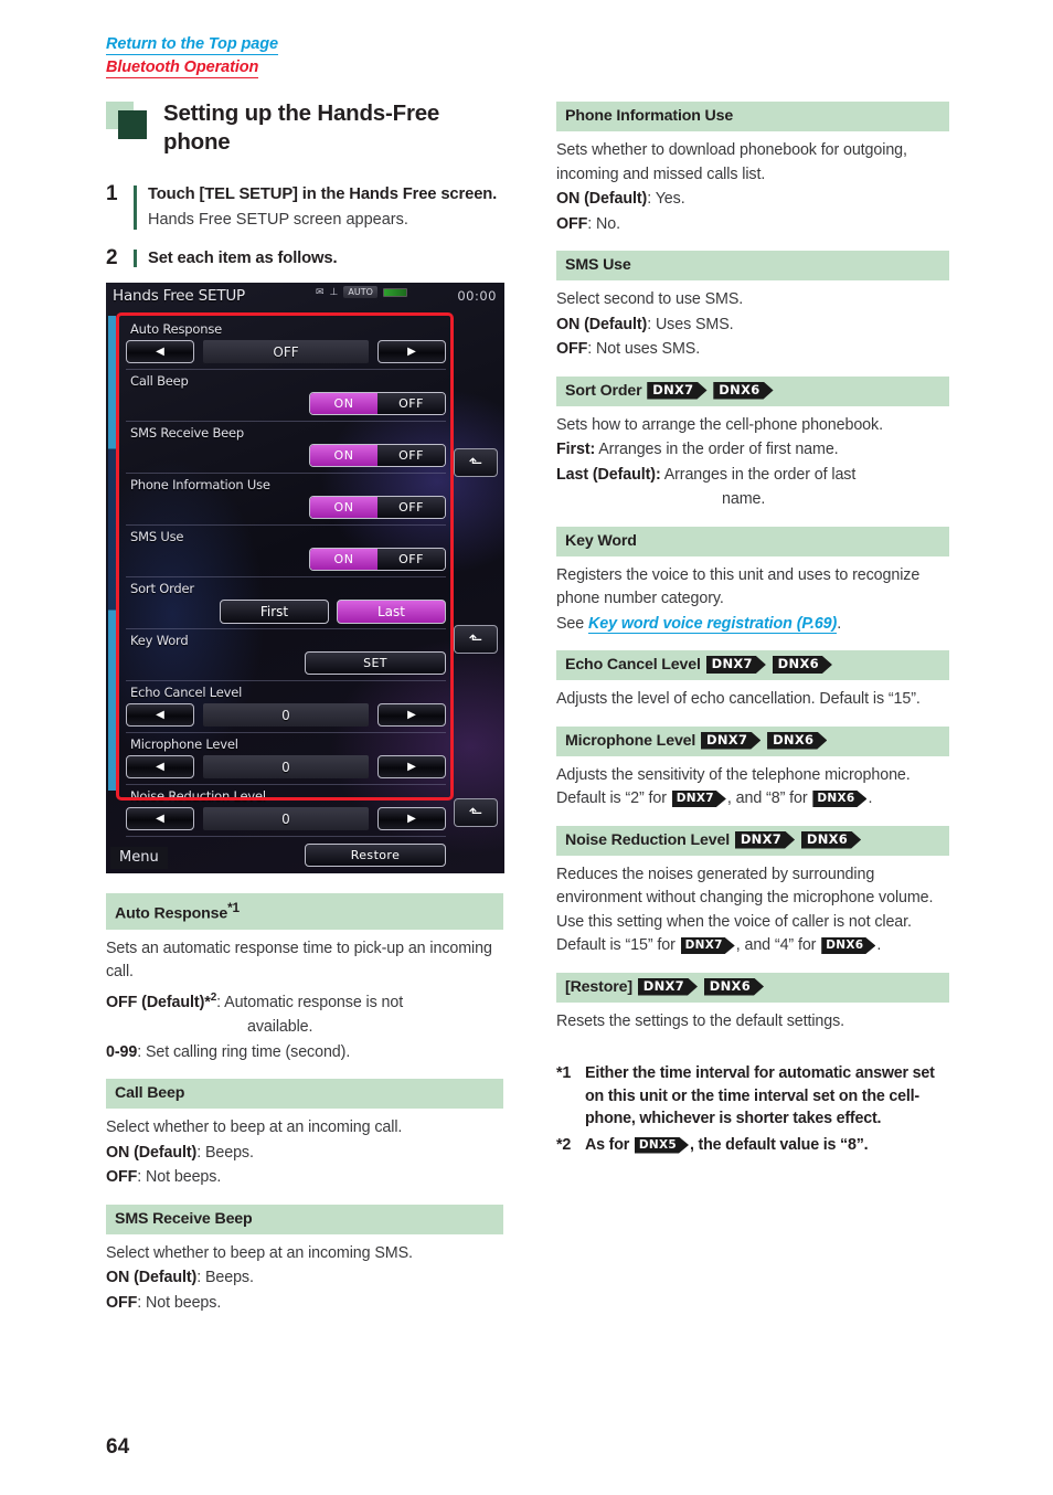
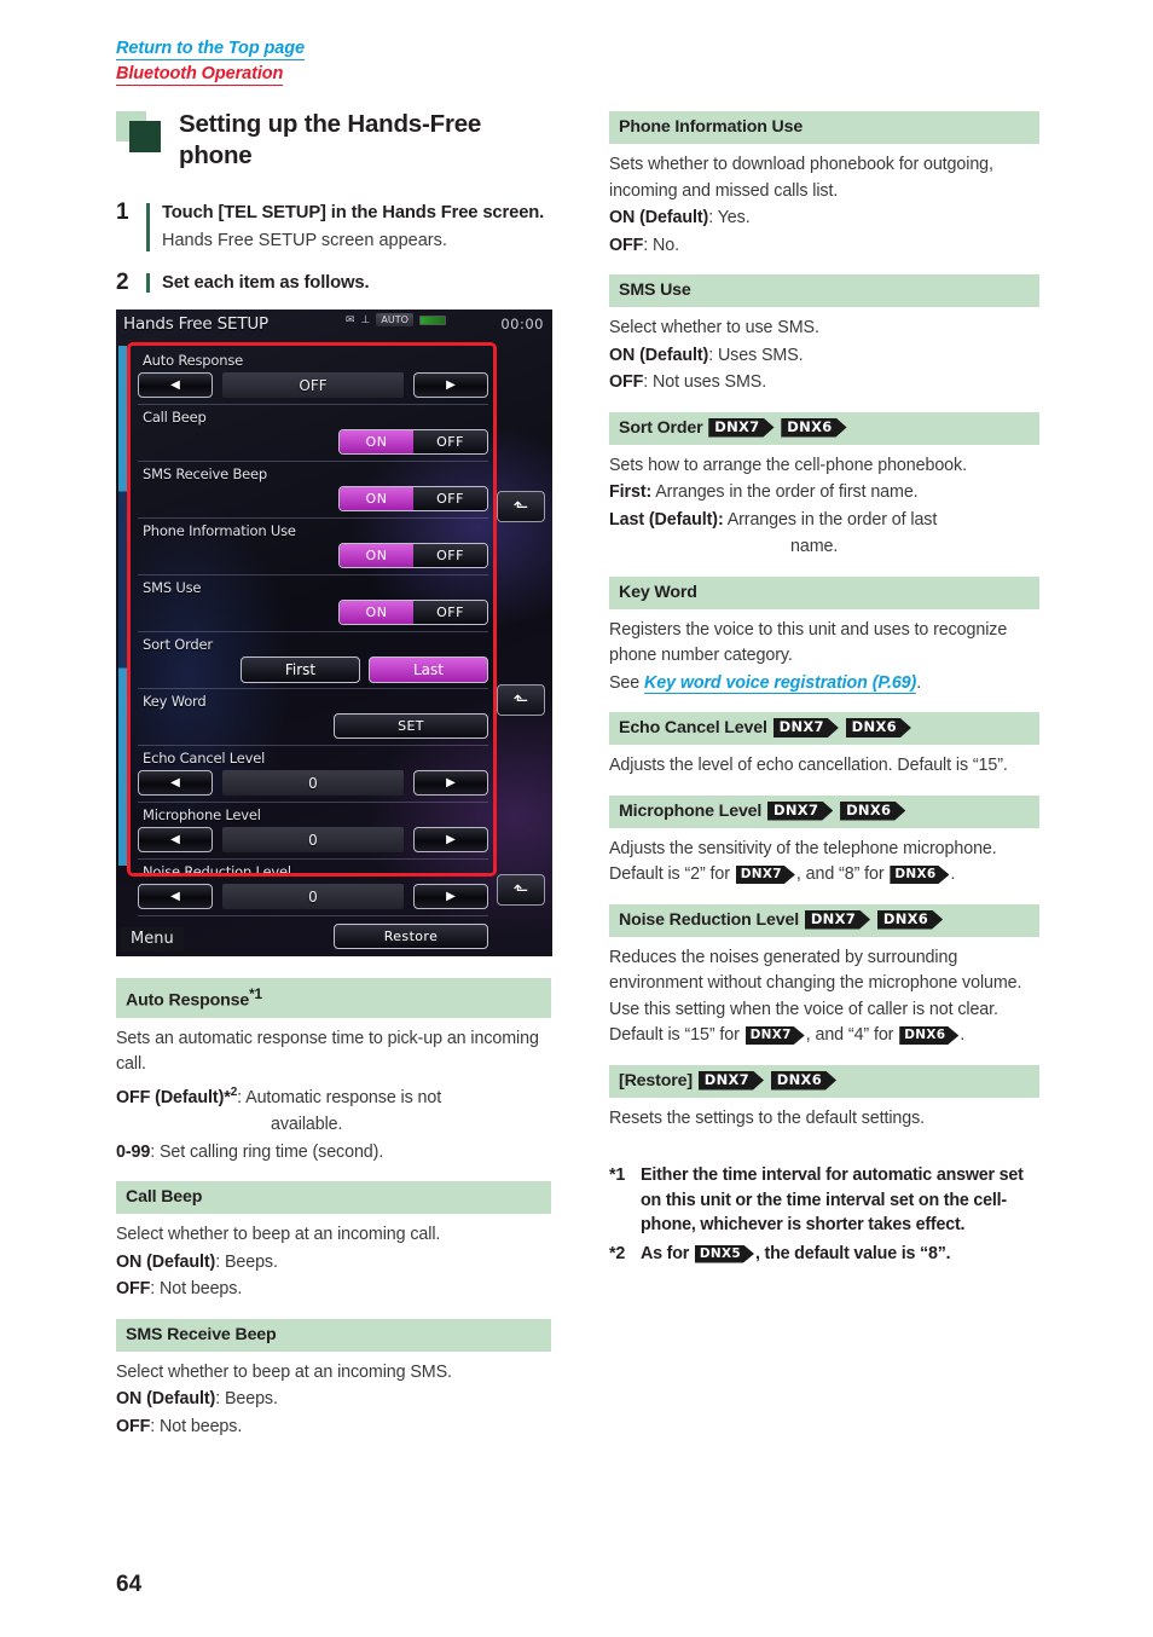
  Return to the Top page
  Bluetooth Operation
  Setting up the Hands-Free phone
  1
  Touch [TEL SETUP] in the Hands Free screen.
  Hands Free SETUP screen appears.
  2
  Set each item as follows.
  Hands Free SETUP
  ✉
  ⊥
  AUTO
  00:00
  Auto Response
  ◀
  OFF
  ▶
  Call Beep
  ON
  OFF
  SMS Receive Beep
  ON
  OFF
  Phone Information Use
  ON
  OFF
  SMS Use
  ON
  OFF
  Sort Order
  First
  Last
  Key Word
  SET
  Echo Cancel Level
  ◀
  0
  ▶
  Microphone Level
  ◀
  0
  ▶
  Noise Reduction Level
  ◀
  0
  ▶
  Restore
  ⬑
  ⬑
  ⬑
  Menu
  Auto Response*1
  Sets an automatic response time to pick-up an incoming call.
  OFF (Default)*2: Automatic response is not
  available.
  0-99: Set calling ring time (second).
  Call Beep
  Select whether to beep at an incoming call.
  ON (Default): Beeps.
  OFF: Not beeps.
  SMS Receive Beep
  Select whether to beep at an incoming SMS.
  ON (Default): Beeps.
  OFF: Not beeps.
  Phone Information Use
  Sets whether to download phonebook for outgoing, incoming and missed calls list.
  ON (Default): Yes.
  OFF: No.
  SMS Use
- Select second to use SMS.
+ Select whether to use SMS.
  ON (Default): Uses SMS.
  OFF: Not uses SMS.
  Sort Order DNX7 DNX6
  Sets how to arrange the cell-phone phonebook.
  First: Arranges in the order of first name.
  Last (Default): Arranges in the order of last
  name.
  Key Word
  Registers the voice to this unit and uses to recognize phone number category.
  See Key word voice registration (P.69).
  Echo Cancel Level DNX7 DNX6
  Adjusts the level of echo cancellation. Default is “15”.
  Microphone Level DNX7 DNX6
  Adjusts the sensitivity of the telephone microphone. Default is “2” for DNX7 , and “8” for DNX6 .
  Noise Reduction Level DNX7 DNX6
  Reduces the noises generated by surrounding environment without changing the microphone volume. Use this setting when the voice of caller is not clear. Default is “15” for DNX7 , and “4” for DNX6 .
  [Restore] DNX7 DNX6
  Resets the settings to the default settings.
  *1
  Either the time interval for automatic answer set on this unit or the time interval set on the cell-phone, whichever is shorter takes effect.
  *2
  As for DNX5 , the default value is “8”.
  64
